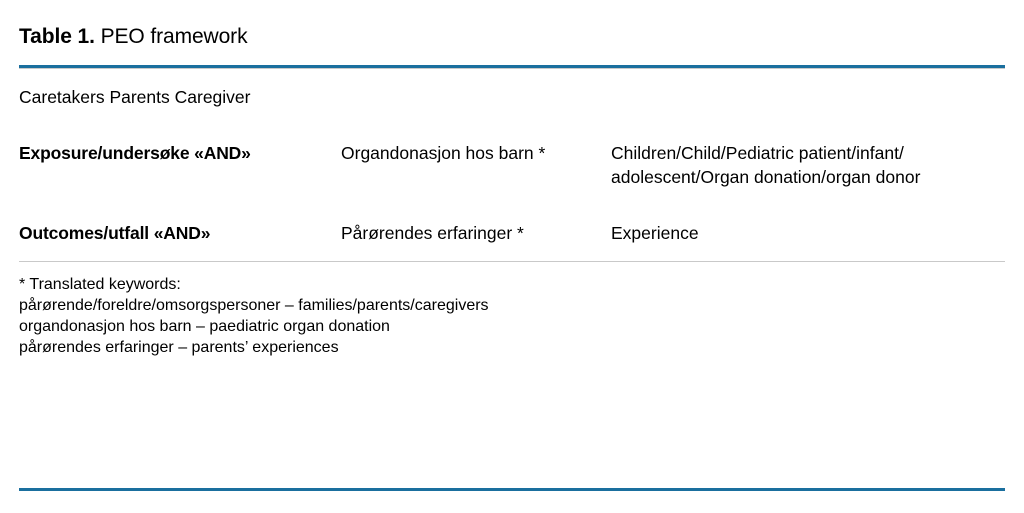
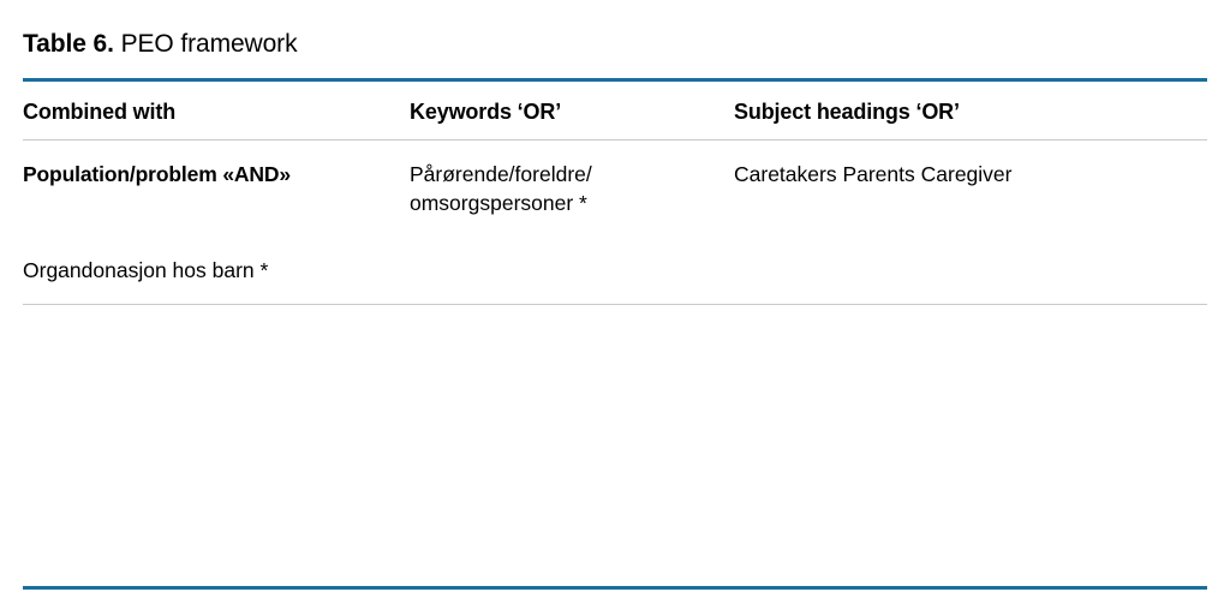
- Table 1. PEO framework
+ Table 6. PEO framework
+ Combined with
+ Keywords ‘OR’
+ Subject headings ‘OR’
+ Population/problem «AND»
+ Pårørende/foreldre/
+ omsorgspersoner *
  Caretakers Parents Caregiver
- Exposure/undersøke «AND»
  Organdonasjon hos barn *
- Children/Child/Pediatric patient/infant/
- adolescent/Organ donation/organ donor
- Outcomes/utfall «AND»
- Pårørendes erfaringer *
- Experience
- * Translated keywords:
- pårørende/foreldre/omsorgspersoner – families/parents/caregivers
- organdonasjon hos barn – paediatric organ donation
- pårørendes erfaringer – parents’ experiences
